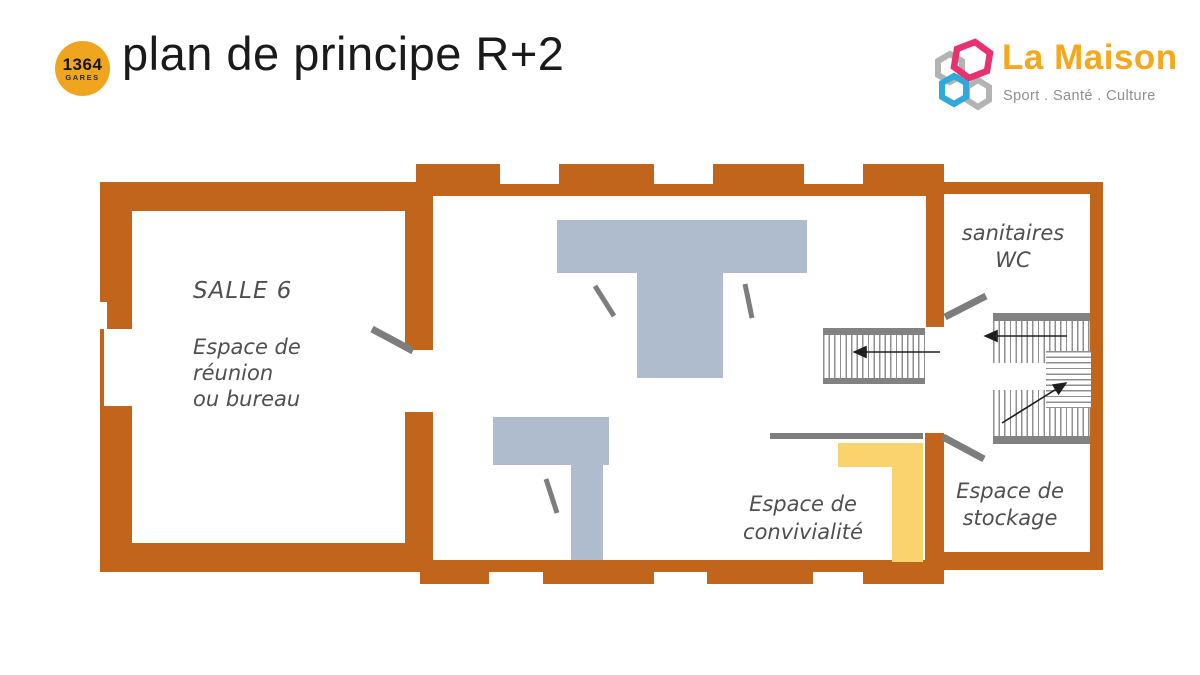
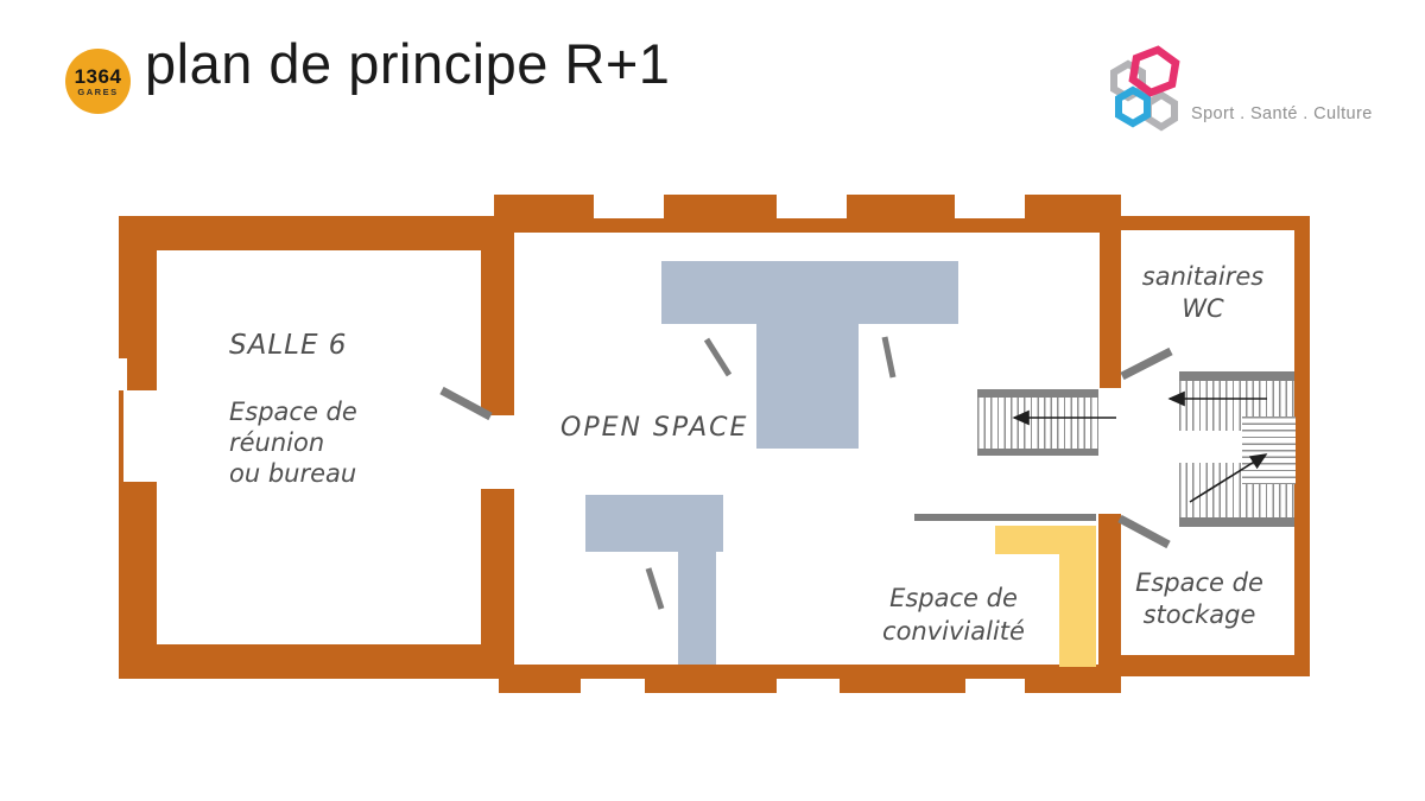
  1364
  GARES
- plan de principe R+2
+ plan de principe R+1
- La Maison
  Sport . Santé . Culture
  SALLE 6
  Espace de
  réunion
  ou bureau
+ OPEN SPACE
  sanitaires
  WC
  Espace de
  stockage
  Espace de
  convivialité
